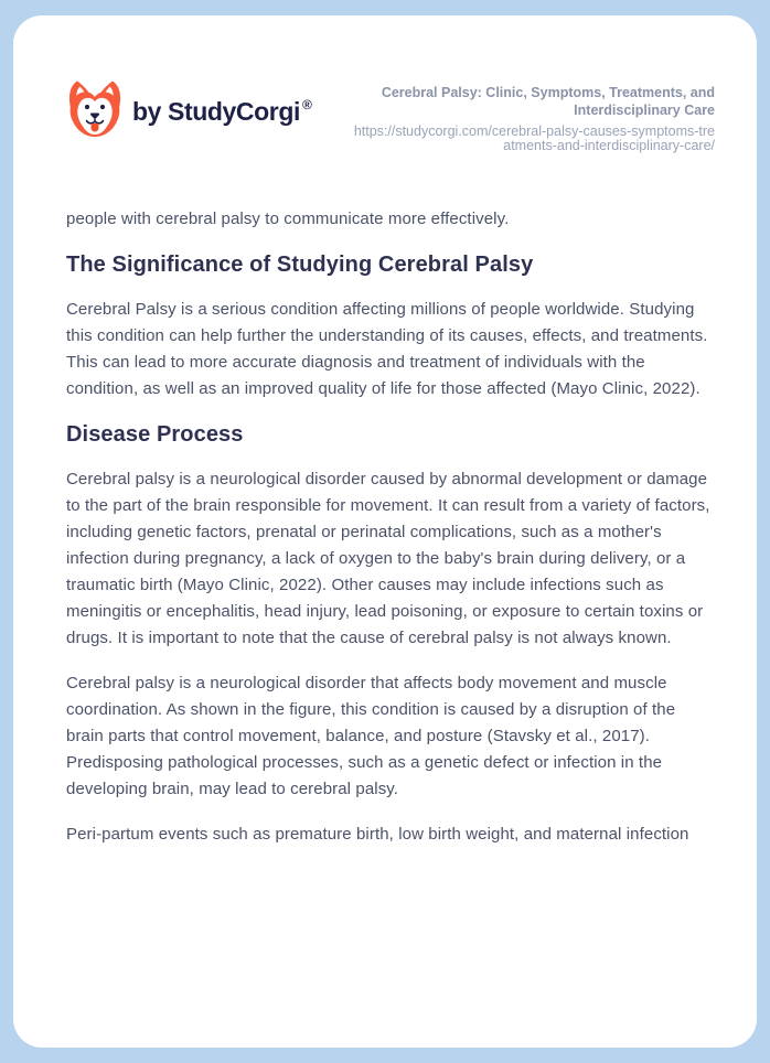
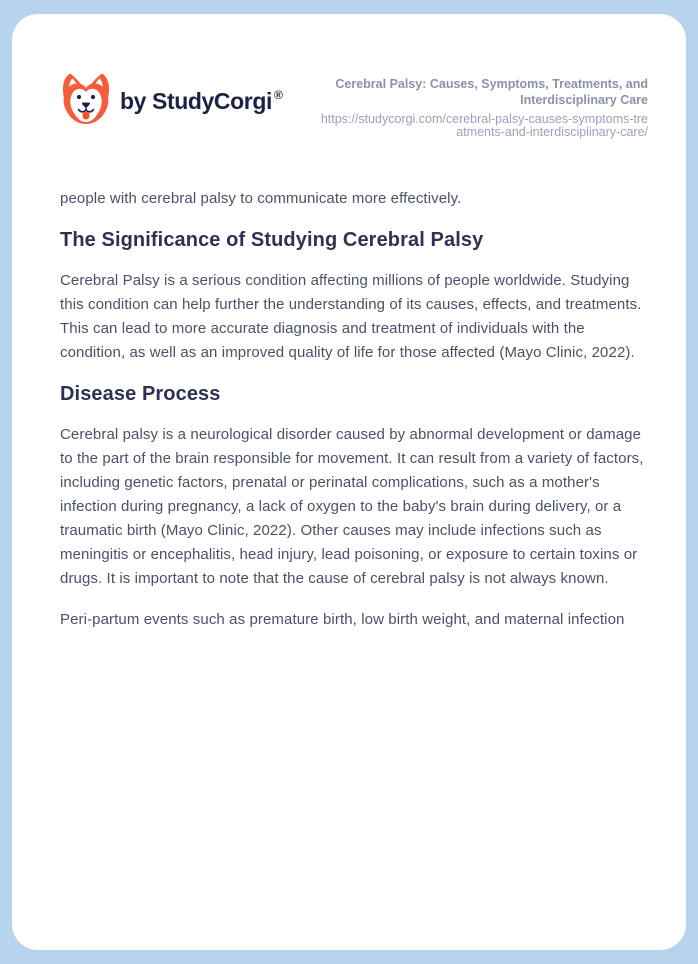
  by StudyCorgi ®
- Cerebral Palsy: Clinic, Symptoms, Treatments, and Interdisciplinary Care
+ Cerebral Palsy: Causes, Symptoms, Treatments, and Interdisciplinary Care
  https://studycorgi.com/cerebral-palsy-causes-symptoms-treatments-and-interdisciplinary-care/
  people with cerebral palsy to communicate more effectively.
  The Significance of Studying Cerebral Palsy
  Cerebral Palsy is a serious condition affecting millions of people worldwide. Studying this condition can help further the understanding of its causes, effects, and treatments. This can lead to more accurate diagnosis and treatment of individuals with the condition, as well as an improved quality of life for those affected (Mayo Clinic, 2022).
  Disease Process
  Cerebral palsy is a neurological disorder caused by abnormal development or damage to the part of the brain responsible for movement. It can result from a variety of factors, including genetic factors, prenatal or perinatal complications, such as a mother's infection during pregnancy, a lack of oxygen to the baby's brain during delivery, or a traumatic birth (Mayo Clinic, 2022). Other causes may include infections such as meningitis or encephalitis, head injury, lead poisoning, or exposure to certain toxins or drugs. It is important to note that the cause of cerebral palsy is not always known.
- Cerebral palsy is a neurological disorder that affects body movement and muscle coordination. As shown in the figure, this condition is caused by a disruption of the brain parts that control movement, balance, and posture (Stavsky et al., 2017). Predisposing pathological processes, such as a genetic defect or infection in the developing brain, may lead to cerebral palsy.
  Peri-partum events such as premature birth, low birth weight, and maternal infection
